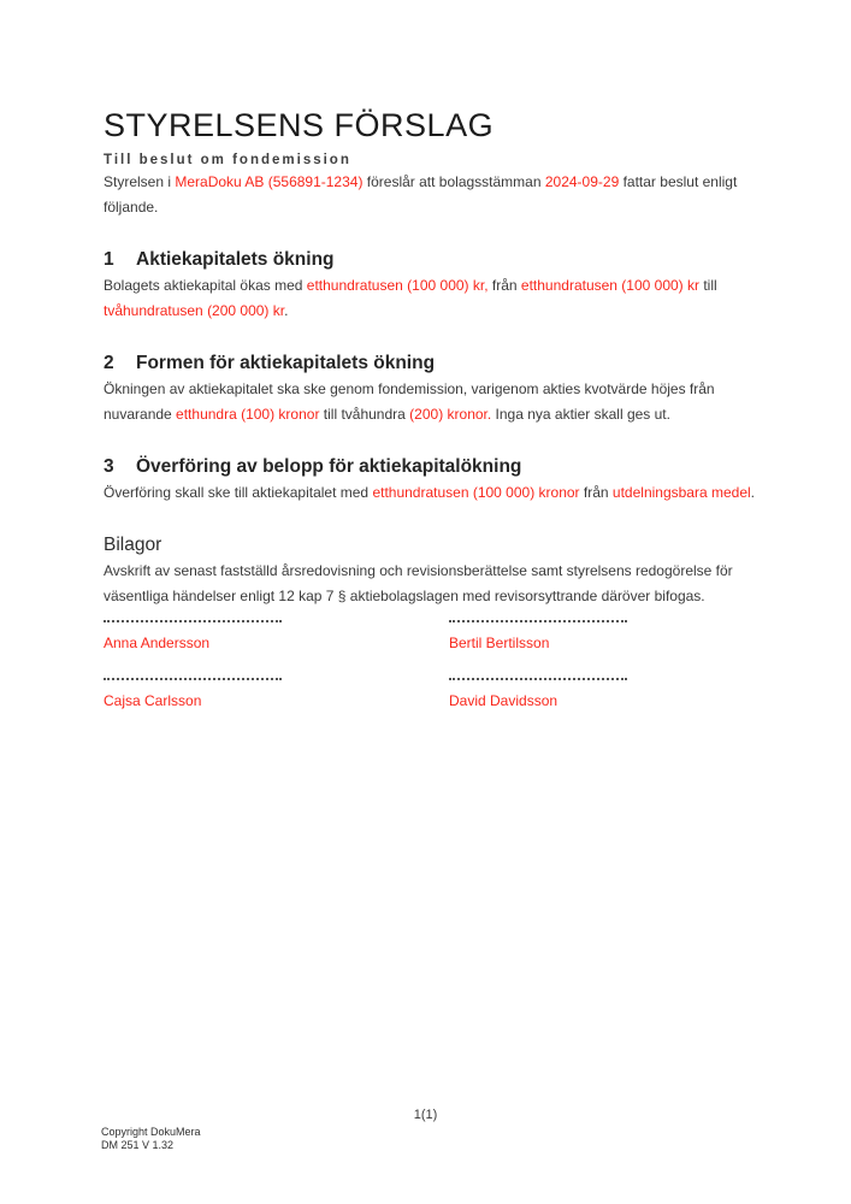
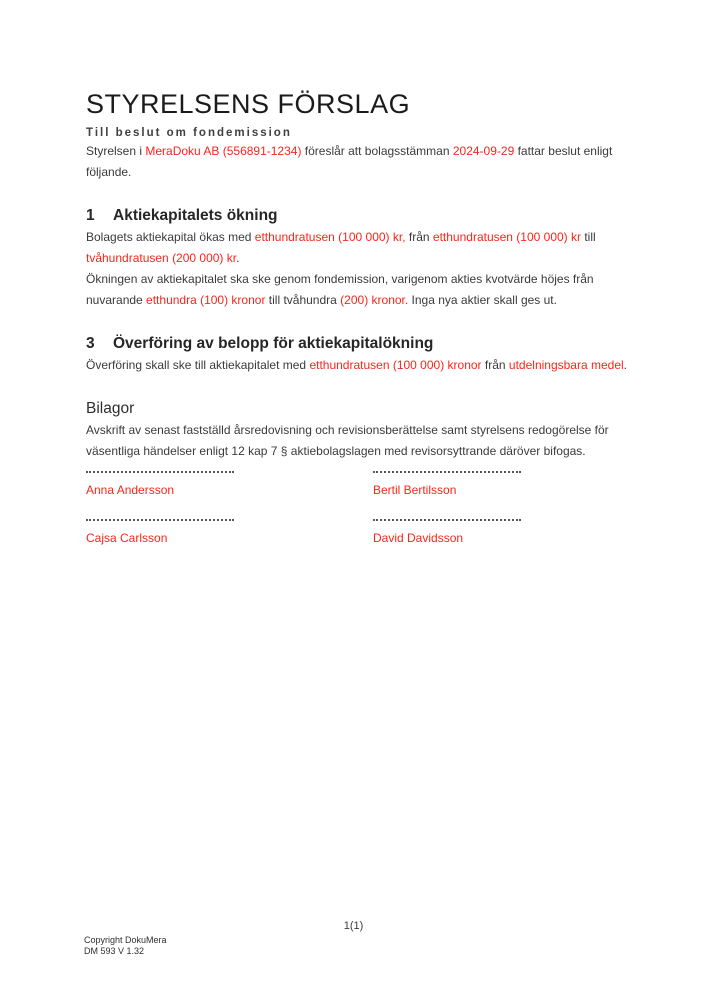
  STYRELSENS FÖRSLAG
  Till beslut om fondemission
  Styrelsen i MeraDoku AB (556891-1234) föreslår att bolagsstämman 2024-09-29 fattar beslut enligt följande.
  1 Aktiekapitalets ökning
  Bolagets aktiekapital ökas med etthundratusen (100 000) kr, från etthundratusen (100 000) kr till tvåhundratusen (200 000) kr.
- 2 Formen för aktiekapitalets ökning
  Ökningen av aktiekapitalet ska ske genom fondemission, varigenom akties kvotvärde höjes från nuvarande etthundra (100) kronor till tvåhundra (200) kronor. Inga nya aktier skall ges ut.
  3 Överföring av belopp för aktiekapitalökning
  Överföring skall ske till aktiekapitalet med etthundratusen (100 000) kronor från utdelningsbara medel.
  Bilagor
  Avskrift av senast fastställd årsredovisning och revisionsberättelse samt styrelsens redogörelse för väsentliga händelser enligt 12 kap 7 § aktiebolagslagen med revisorsyttrande däröver bifogas.
  Anna Andersson
  Bertil Bertilsson
  Cajsa Carlsson
  David Davidsson
  1(1)
  Copyright DokuMera
- DM 251 V 1.32
+ DM 593 V 1.32
